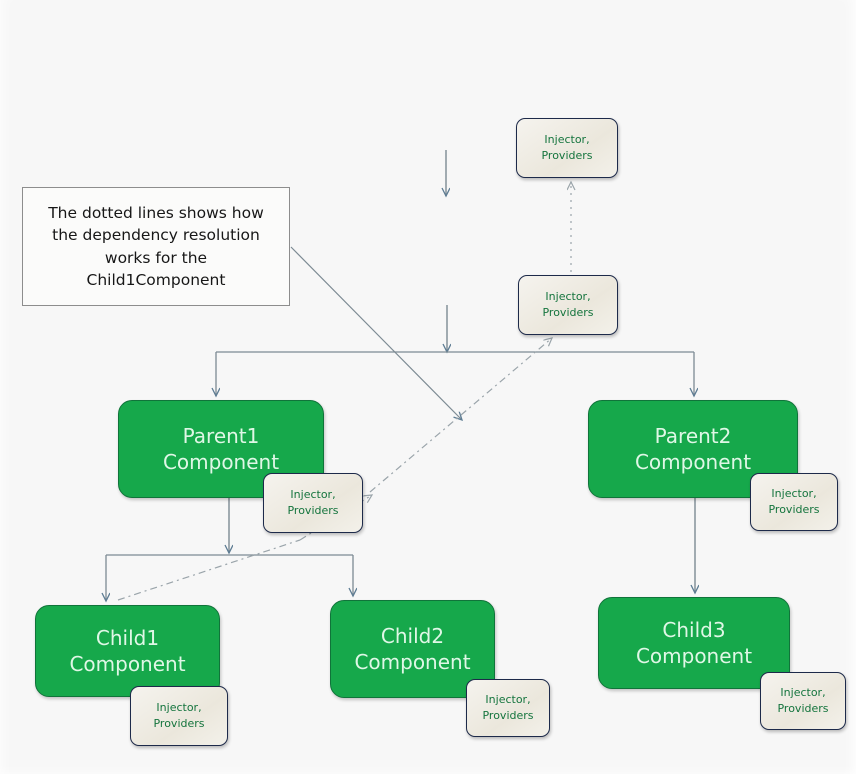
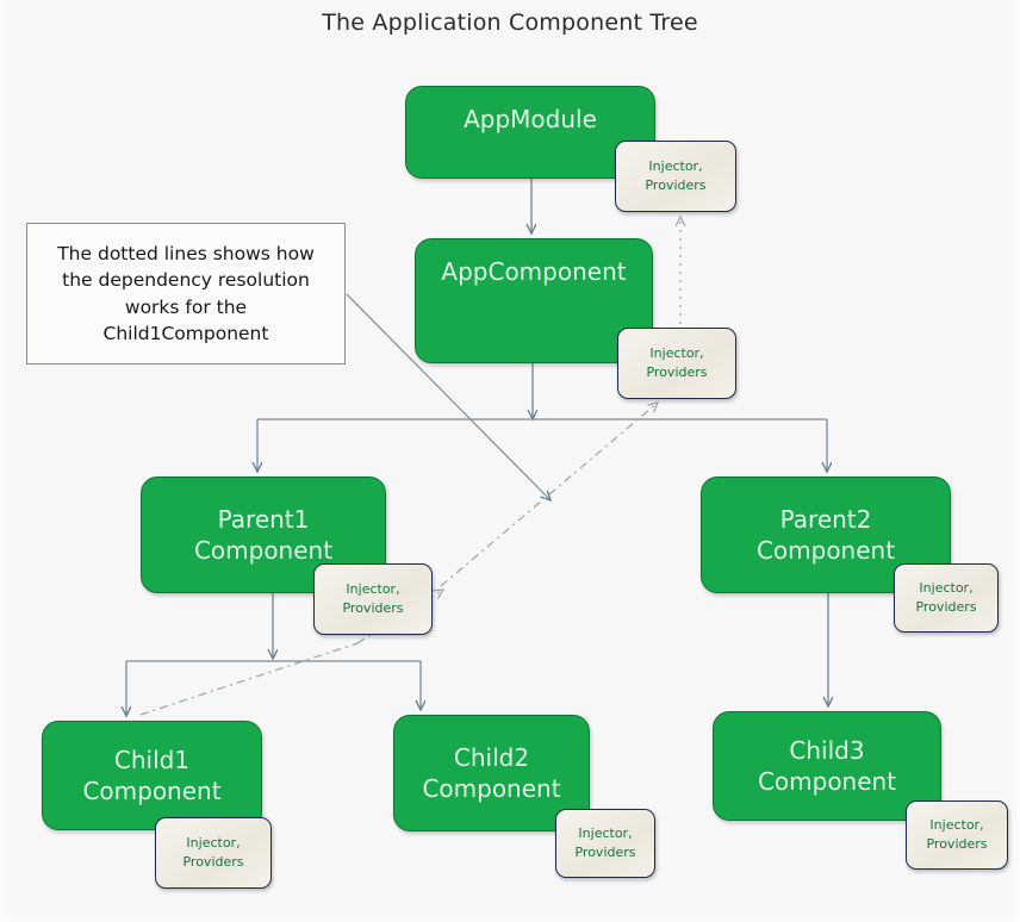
+ The Application Component Tree
+ AppModule
+ AppComponent
  Parent1
  Component
  Parent2
  Component
  Child1
  Component
  Child2
  Component
  Child3
  Component
  Injector,
  Providers
  Injector,
  Providers
  Injector,
  Providers
  Injector,
  Providers
  Injector,
  Providers
  Injector,
  Providers
  Injector,
  Providers
  The dotted lines shows how
  the dependency resolution
  works for the
  Child1Component
